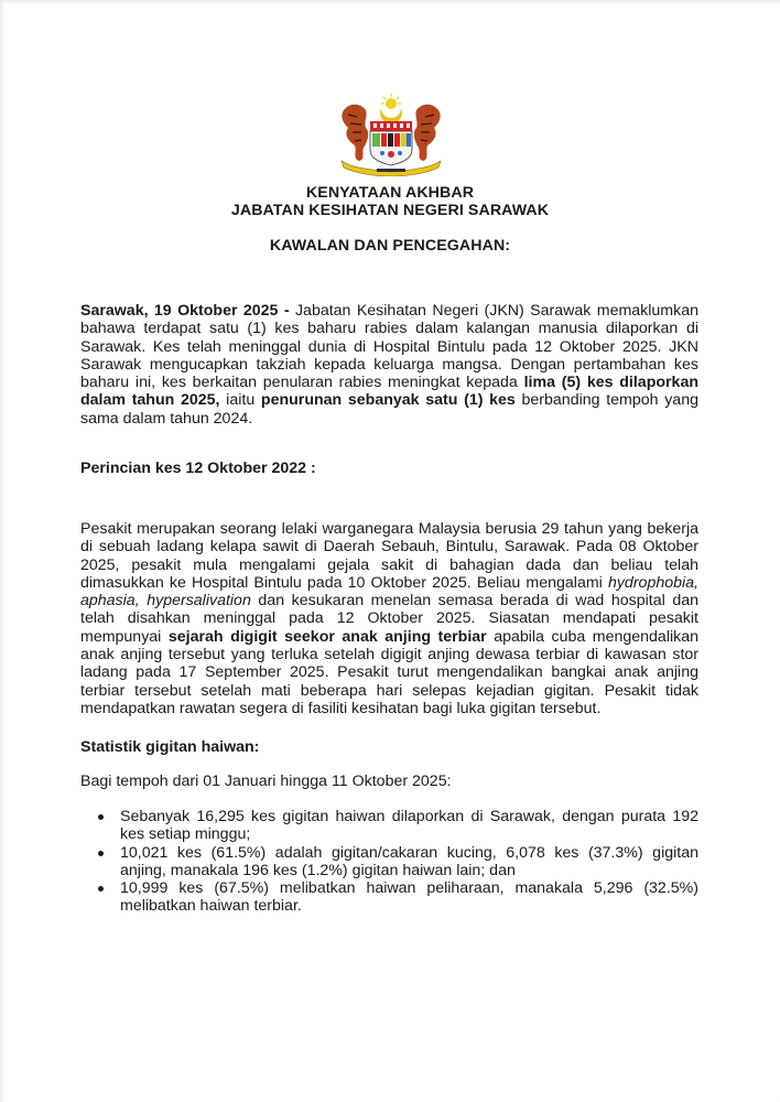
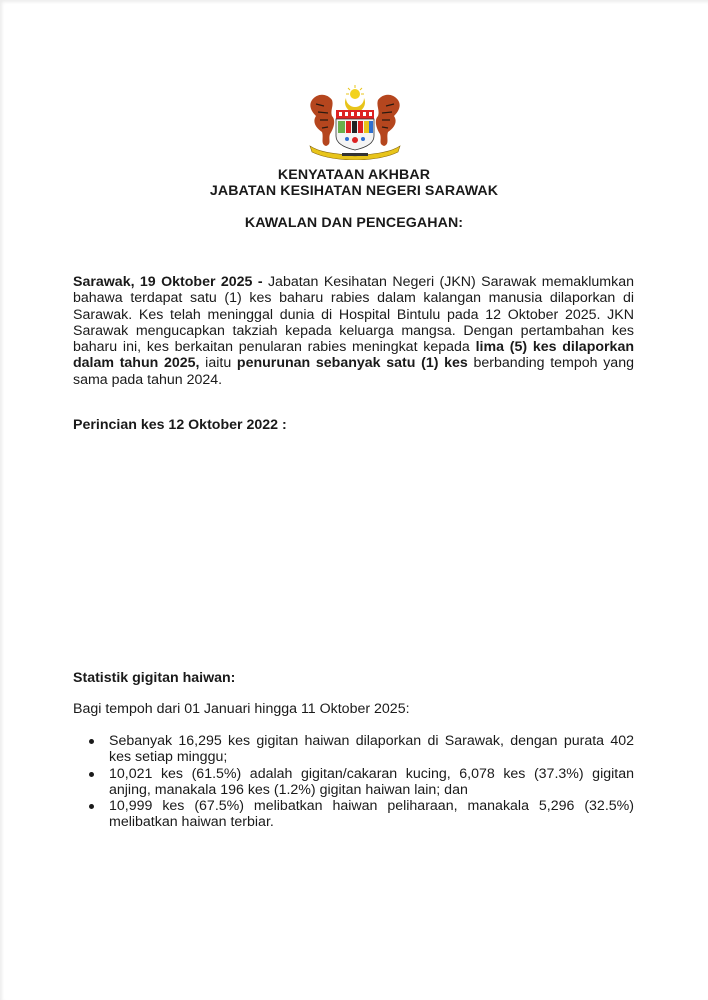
  KENYATAAN AKHBAR
  JABATAN KESIHATAN NEGERI SARAWAK
  KAWALAN DAN PENCEGAHAN:
- Sarawak, 19 Oktober 2025 - Jabatan Kesihatan Negeri (JKN) Sarawak memaklumkan bahawa terdapat satu (1) kes baharu rabies dalam kalangan manusia dilaporkan di Sarawak. Kes telah meninggal dunia di Hospital Bintulu pada 12 Oktober 2025. JKN Sarawak mengucapkan takziah kepada keluarga mangsa. Dengan pertambahan kes baharu ini, kes berkaitan penularan rabies meningkat kepada lima (5) kes dilaporkan dalam tahun 2025, iaitu penurunan sebanyak satu (1) kes berbanding tempoh yang sama dalam tahun 2024.
+ Sarawak, 19 Oktober 2025 - Jabatan Kesihatan Negeri (JKN) Sarawak memaklumkan bahawa terdapat satu (1) kes baharu rabies dalam kalangan manusia dilaporkan di Sarawak. Kes telah meninggal dunia di Hospital Bintulu pada 12 Oktober 2025. JKN Sarawak mengucapkan takziah kepada keluarga mangsa. Dengan pertambahan kes baharu ini, kes berkaitan penularan rabies meningkat kepada lima (5) kes dilaporkan dalam tahun 2025, iaitu penurunan sebanyak satu (1) kes berbanding tempoh yang sama pada tahun 2024.
  Perincian kes 12 Oktober 2022 :
- Pesakit merupakan seorang lelaki warganegara Malaysia berusia 29 tahun yang bekerja di sebuah ladang kelapa sawit di Daerah Sebauh, Bintulu, Sarawak. Pada 08 Oktober 2025, pesakit mula mengalami gejala sakit di bahagian dada dan beliau telah dimasukkan ke Hospital Bintulu pada 10 Oktober 2025. Beliau mengalami hydrophobia, aphasia, hypersalivation dan kesukaran menelan semasa berada di wad hospital dan telah disahkan meninggal pada 12 Oktober 2025. Siasatan mendapati pesakit mempunyai sejarah digigit seekor anak anjing terbiar apabila cuba mengendalikan anak anjing tersebut yang terluka setelah digigit anjing dewasa terbiar di kawasan stor ladang pada 17 September 2025. Pesakit turut mengendalikan bangkai anak anjing terbiar tersebut setelah mati beberapa hari selepas kejadian gigitan. Pesakit tidak mendapatkan rawatan segera di fasiliti kesihatan bagi luka gigitan tersebut.
  Statistik gigitan haiwan:
  Bagi tempoh dari 01 Januari hingga 11 Oktober 2025:
- Sebanyak 16,295 kes gigitan haiwan dilaporkan di Sarawak, dengan purata 192 kes setiap minggu;
+ Sebanyak 16,295 kes gigitan haiwan dilaporkan di Sarawak, dengan purata 402 kes setiap minggu;
  10,021 kes (61.5%) adalah gigitan/cakaran kucing, 6,078 kes (37.3%) gigitan anjing, manakala 196 kes (1.2%) gigitan haiwan lain; dan
  10,999 kes (67.5%) melibatkan haiwan peliharaan, manakala 5,296 (32.5%) melibatkan haiwan terbiar.
